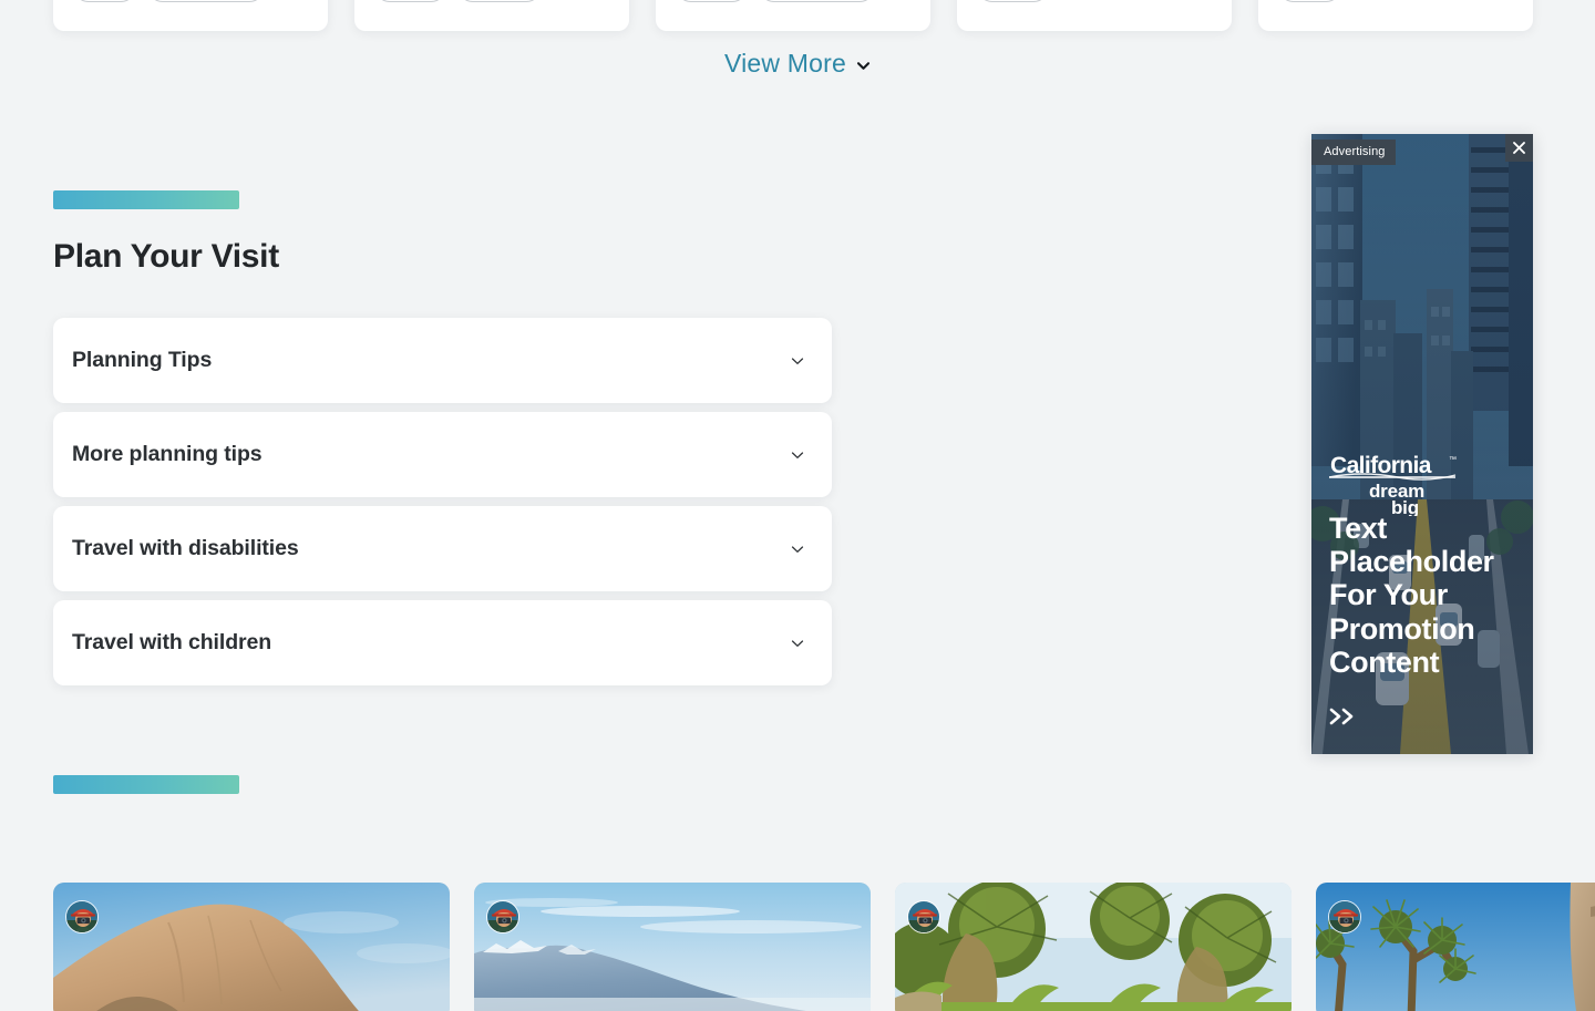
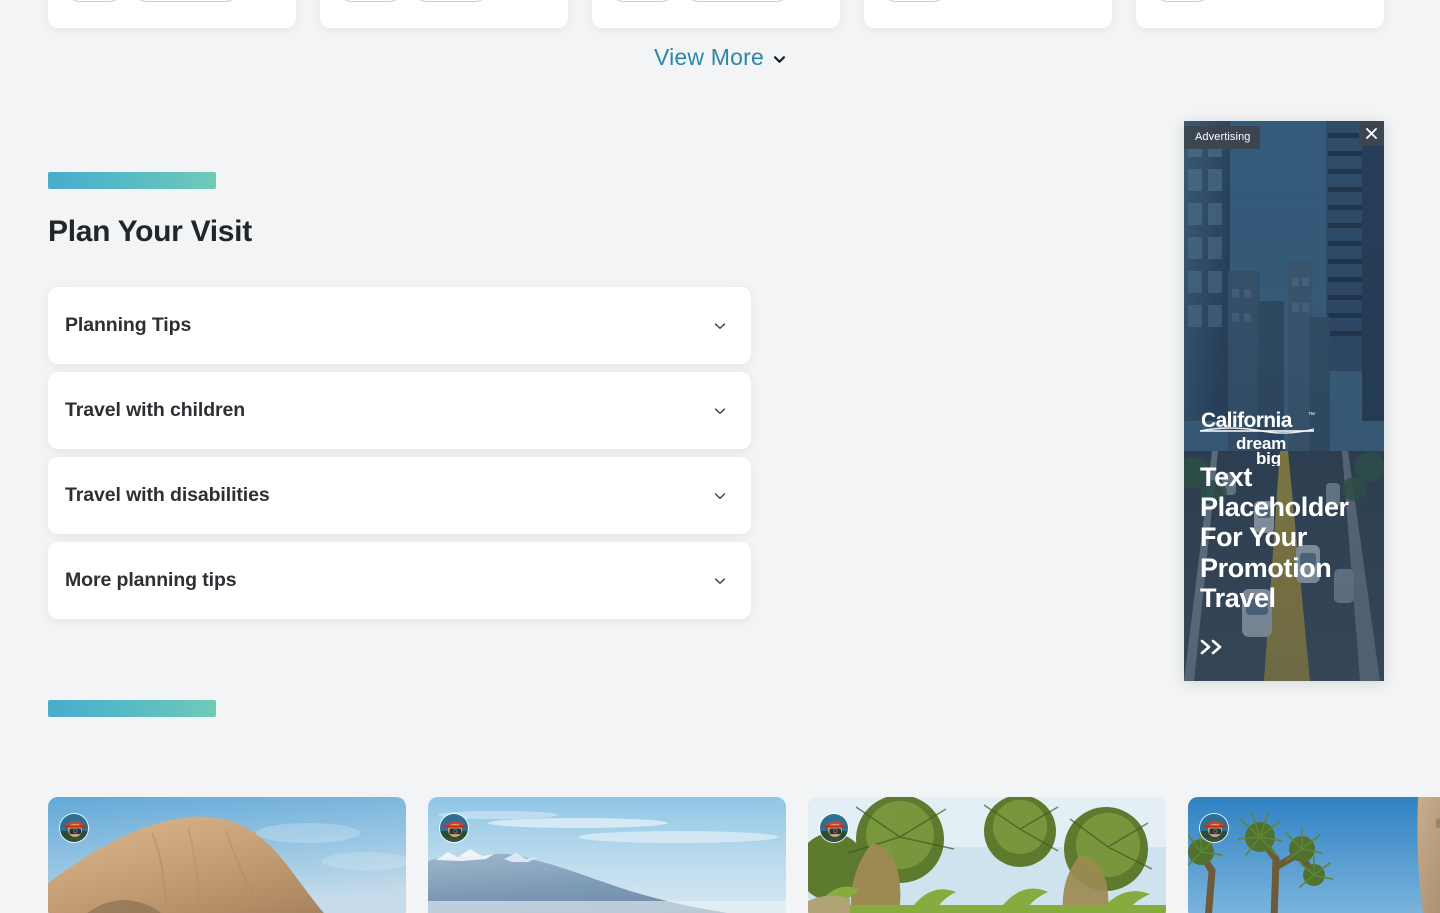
  View More
  Plan Your Visit
  Planning Tips
- More planning tips
+ Travel with children
  Travel with disabilities
- Travel with children
+ More planning tips
  Advertising
  California
  dream
  big
- Text Placeholder For Your Promotion Content
+ Text Placeholder For Your Promotion Travel
